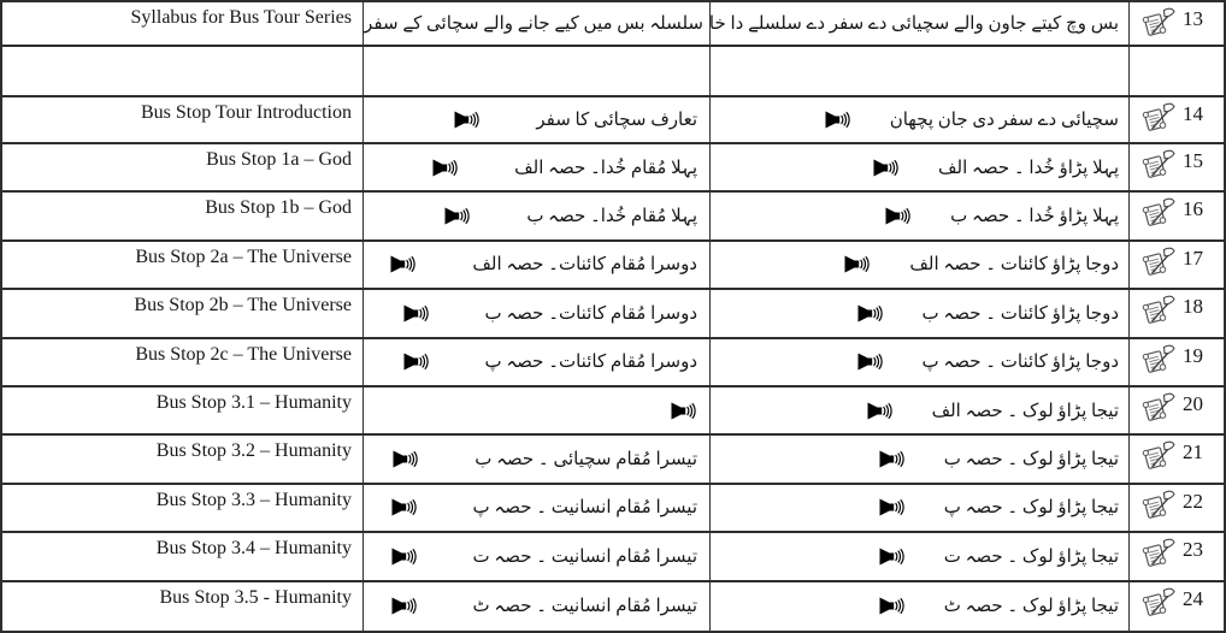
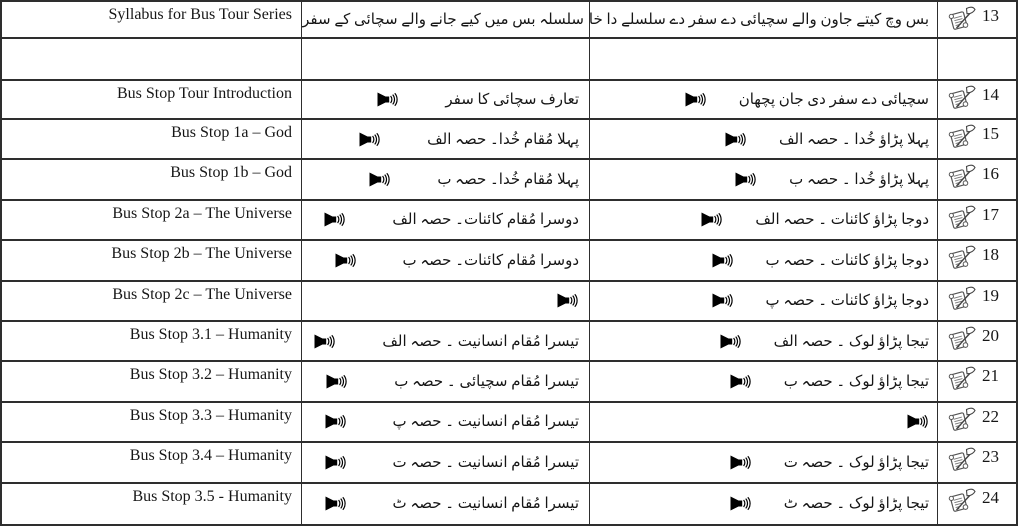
  Syllabus for Bus Tour Series
  سلسلہ بس میں کیے جانے والے سچائی کے سفر
  بس وچ کیتے جاون والے سچیائی دے سفر دے سلسلے دا خا
  13
  Bus Stop Tour Introduction
  تعارف سچائی کا سفر
  سچیائی دے سفر دی جان پچھان
  14
  Bus Stop 1a – God
  پہلا مُقام خُدا۔ حصہ الف
  پہلا پڑاؤ خُدا ۔ حصہ الف
  15
  Bus Stop 1b – God
  پہلا مُقام خُدا۔ حصہ ب
  پہلا پڑاؤ خُدا ۔ حصہ ب
  16
  Bus Stop 2a – The Universe
  دوسرا مُقام کائنات۔ حصہ الف
  دوجا پڑاؤ کائنات ۔ حصہ الف
  17
  Bus Stop 2b – The Universe
  دوسرا مُقام کائنات۔ حصہ ب
  دوجا پڑاؤ کائنات ۔ حصہ ب
  18
  Bus Stop 2c – The Universe
- دوسرا مُقام کائنات۔ حصہ پ
  دوجا پڑاؤ کائنات ۔ حصہ پ
  19
  Bus Stop 3.1 – Humanity
+ تیسرا مُقام انسانیت ۔ حصہ الف
  تیجا پڑاؤ لوک ۔ حصہ الف
  20
  Bus Stop 3.2 – Humanity
  تیسرا مُقام سچیائی ۔ حصہ ب
  تیجا پڑاؤ لوک ۔ حصہ ب
  21
  Bus Stop 3.3 – Humanity
  تیسرا مُقام انسانیت ۔ حصہ پ
- تیجا پڑاؤ لوک ۔ حصہ پ
  22
  Bus Stop 3.4 – Humanity
  تیسرا مُقام انسانیت ۔ حصہ ت
  تیجا پڑاؤ لوک ۔ حصہ ت
  23
  Bus Stop 3.5 - Humanity
  تیسرا مُقام انسانیت ۔ حصہ ٹ
  تیجا پڑاؤ لوک ۔ حصہ ٹ
  24
